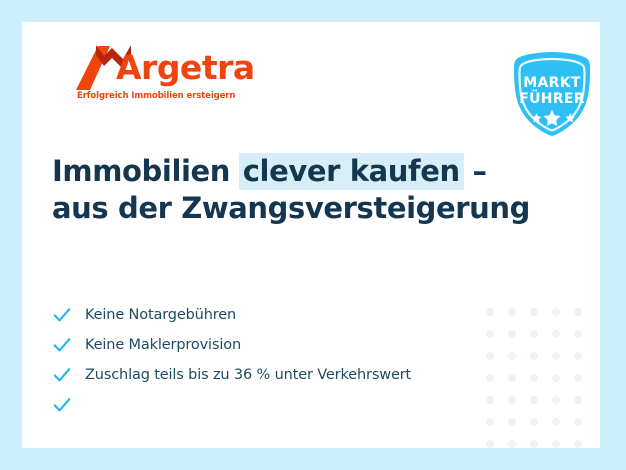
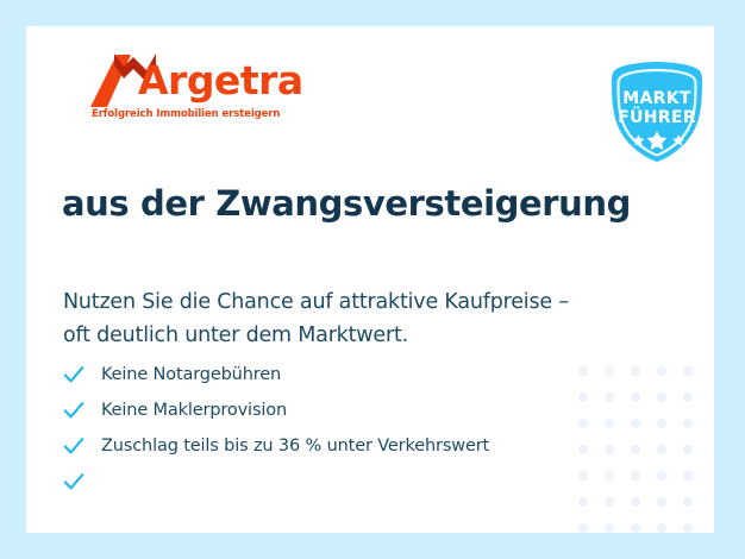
  Argetra
  Erfolgreich Immobilien ersteigern
  MARKT
  FÜHRER
- Immobilien clever kaufen –
  aus der Zwangsversteigerung
+ Nutzen Sie die Chance auf attraktive Kaufpreise –
+ oft deutlich unter dem Marktwert.
  Keine Notargebühren
  Keine Maklerprovision
  Zuschlag teils bis zu 36 % unter Verkehrswert
